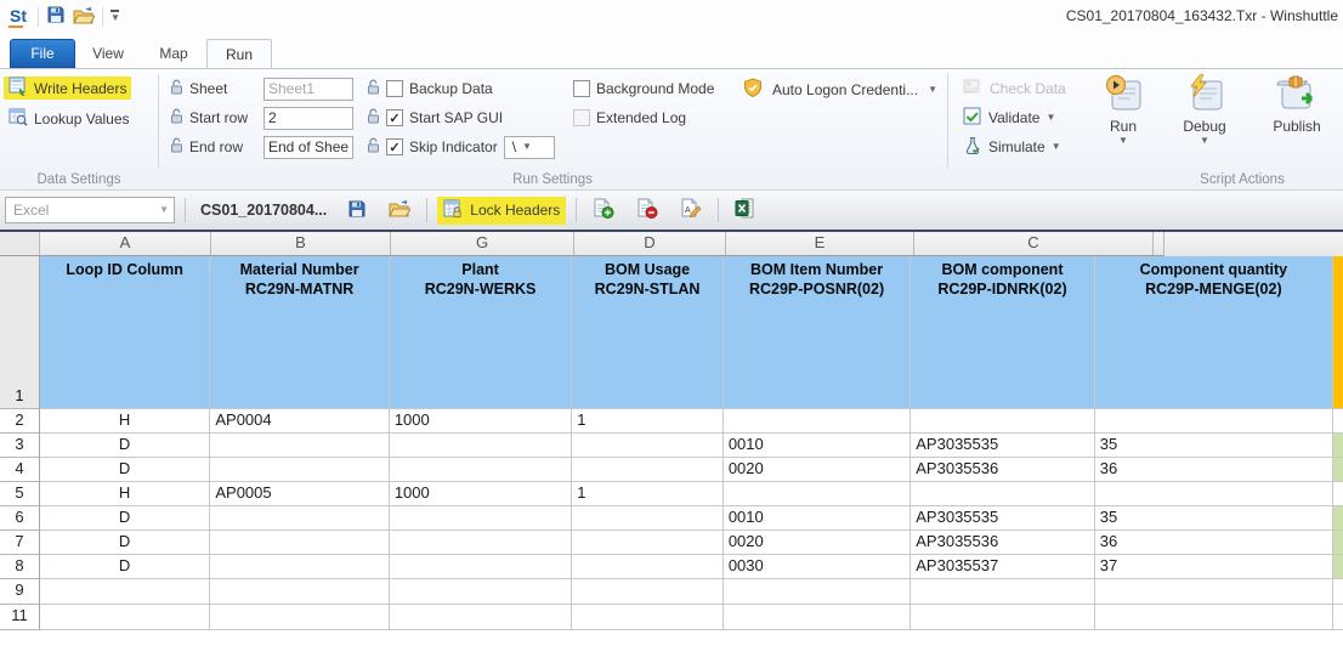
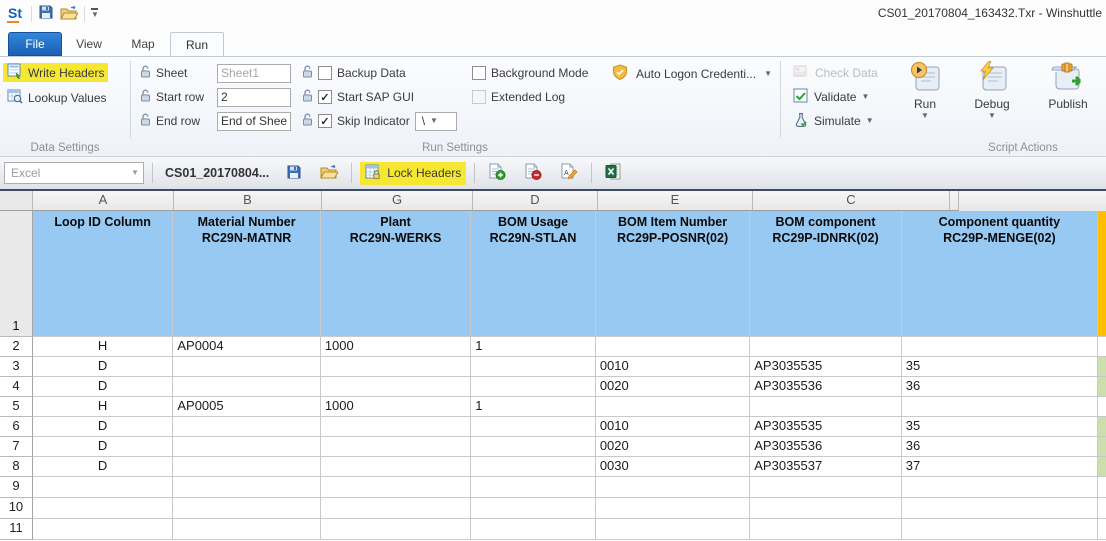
  St
  ▼
  CS01_20170804_163432.Txr - Winshuttle
  File
  View
  Map
  Run
  Write Headers
  Lookup Values
  Data Settings
  Sheet
  Sheet1
  Start row
  2
  End row
  End of Shee
  Backup Data
  ✓
  Start SAP GUI
  ✓
  Skip Indicator
  \
  ▼
  Background Mode
  Extended Log
  Auto Logon Credenti...
  ▼
  Run Settings
  Check Data
  Validate
  ▼
  Simulate
  ▼
  Run
  ▼
  Debug
  ▼
  Publish
  Script Actions
  Excel
  ▼
  CS01_20170804...
  Lock Headers
  A
  B
  G
  D
  E
  C
  1
  Loop ID Column
  Material Number
  RC29N-MATNR
  Plant
  RC29N-WERKS
  BOM Usage
  RC29N-STLAN
  BOM Item Number
  RC29P-POSNR(02)
  BOM component
  RC29P-IDNRK(02)
  Component quantity
  RC29P-MENGE(02)
  2
  H
  AP0004
  1000
  1
  3
  D
  0010
  AP3035535
  35
  4
  D
  0020
  AP3035536
  36
  5
  H
  AP0005
  1000
  1
  6
  D
  0010
  AP3035535
  35
  7
  D
  0020
  AP3035536
  36
  8
  D
  0030
  AP3035537
  37
  9
+ 10
  11
